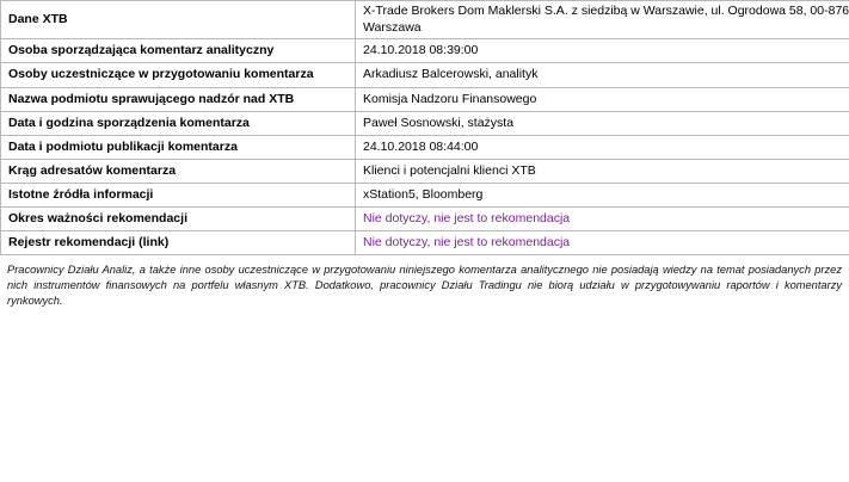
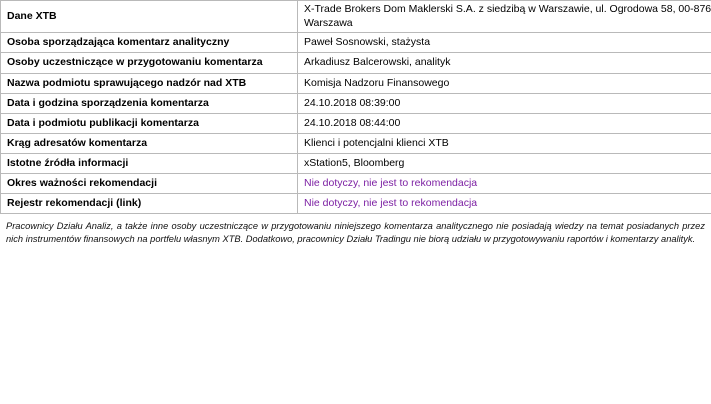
  Dane XTB	X-Trade Brokers Dom Maklerski S.A. z siedzibą w Warszawie, ul. Ogrodowa 58, 00-876 Warszawa
- Osoba sporządzająca komentarz analityczny	24.10.2018 08:39:00
+ Osoba sporządzająca komentarz analityczny	Paweł Sosnowski, stażysta
  Osoby uczestniczące w przygotowaniu komentarza	Arkadiusz Balcerowski, analityk
  Nazwa podmiotu sprawującego nadzór nad XTB	Komisja Nadzoru Finansowego
- Data i godzina sporządzenia komentarza	Paweł Sosnowski, stażysta
+ Data i godzina sporządzenia komentarza	24.10.2018 08:39:00
  Data i podmiotu publikacji komentarza	24.10.2018 08:44:00
  Krąg adresatów komentarza	Klienci i potencjalni klienci XTB
  Istotne źródła informacji	xStation5, Bloomberg
  Okres ważności rekomendacji	Nie dotyczy, nie jest to rekomendacja
  Rejestr rekomendacji (link)	Nie dotyczy, nie jest to rekomendacja
- Pracownicy Działu Analiz, a także inne osoby uczestniczące w przygotowaniu niniejszego komentarza analitycznego nie posiadają wiedzy na temat posiadanych przez nich instrumentów finansowych na portfelu własnym XTB. Dodatkowo, pracownicy Działu Tradingu nie biorą udziału w przygotowywaniu raportów i komentarzy rynkowych.
+ Pracownicy Działu Analiz, a także inne osoby uczestniczące w przygotowaniu niniejszego komentarza analitycznego nie posiadają wiedzy na temat posiadanych przez nich instrumentów finansowych na portfelu własnym XTB. Dodatkowo, pracownicy Działu Tradingu nie biorą udziału w przygotowywaniu raportów i komentarzy analityk.
